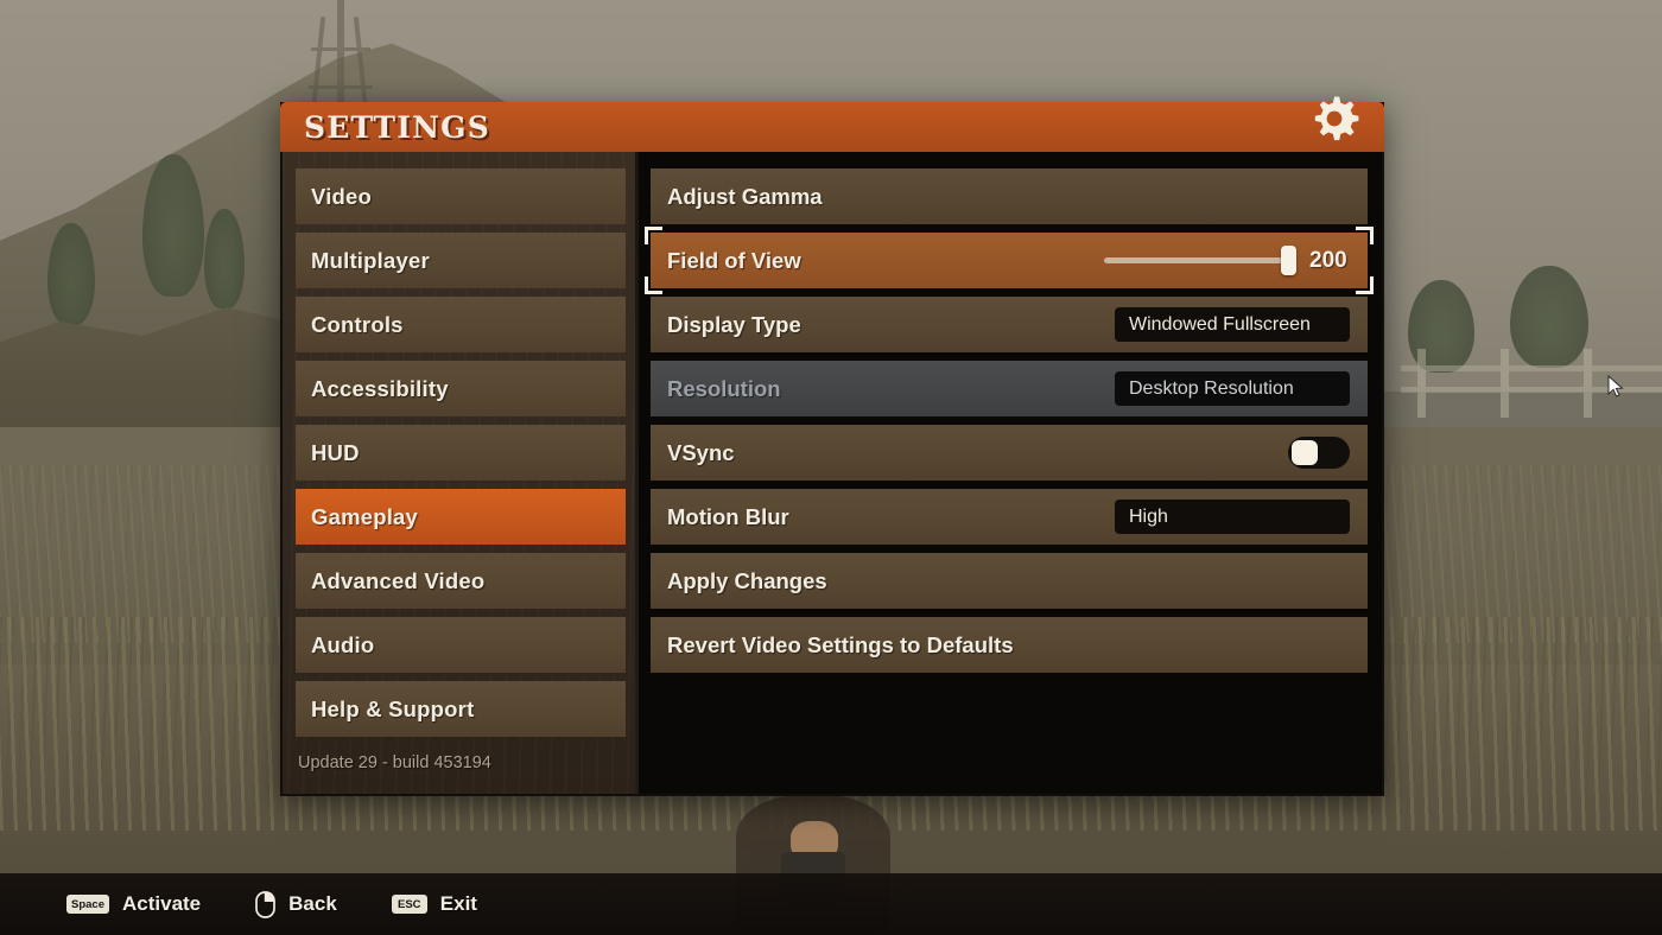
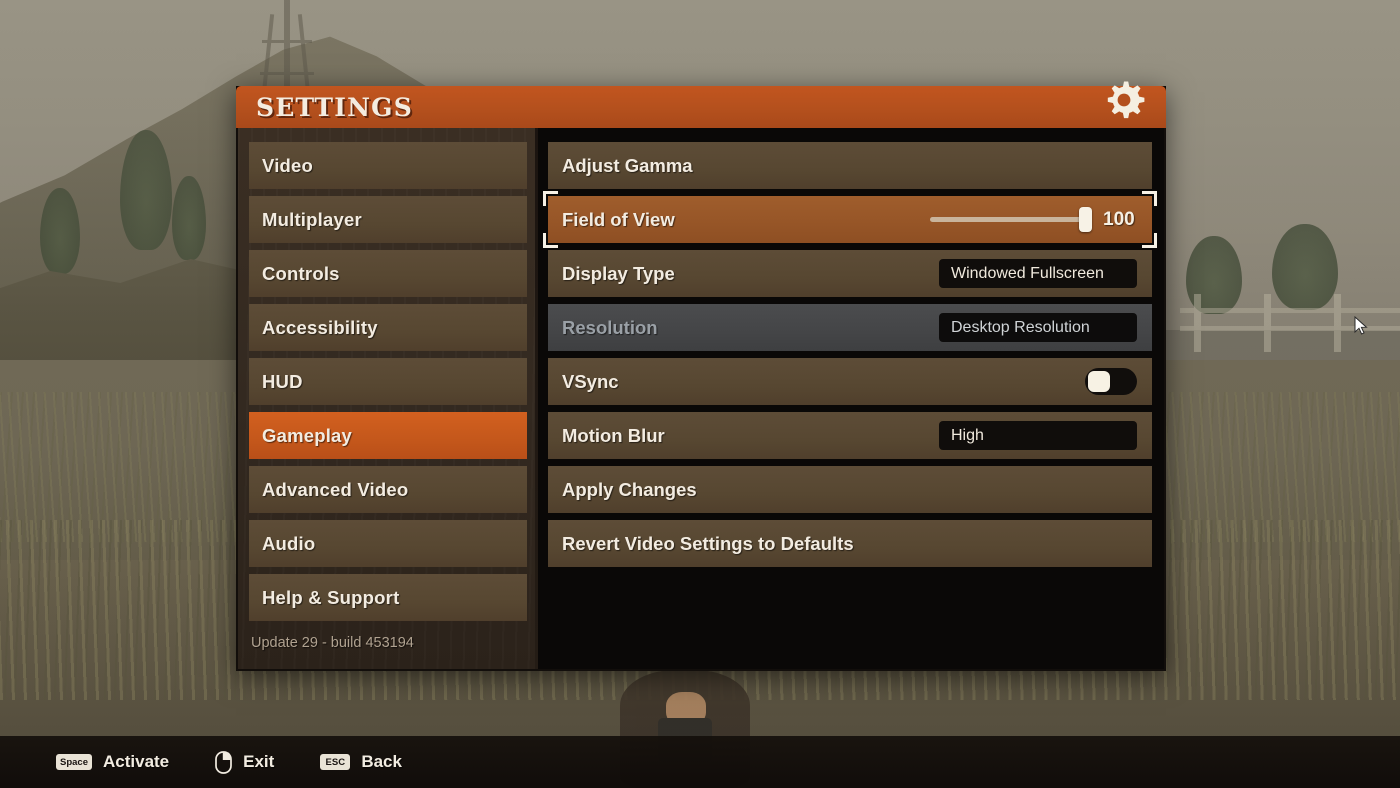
  SETTINGS
  Video
  Multiplayer
  Controls
  Accessibility
  HUD
  Gameplay
  Advanced Video
  Audio
  Help & Support
  Update 29 - build 453194
  Adjust Gamma
  Field of View
- 200
+ 100
  Display Type
  Windowed Fullscreen
  Resolution
  Desktop Resolution
  VSync
  Motion Blur
  High
  Apply Changes
  Revert Video Settings to Defaults
  Space
  Activate
- Back
+ Exit
  ESC
- Exit
+ Back
